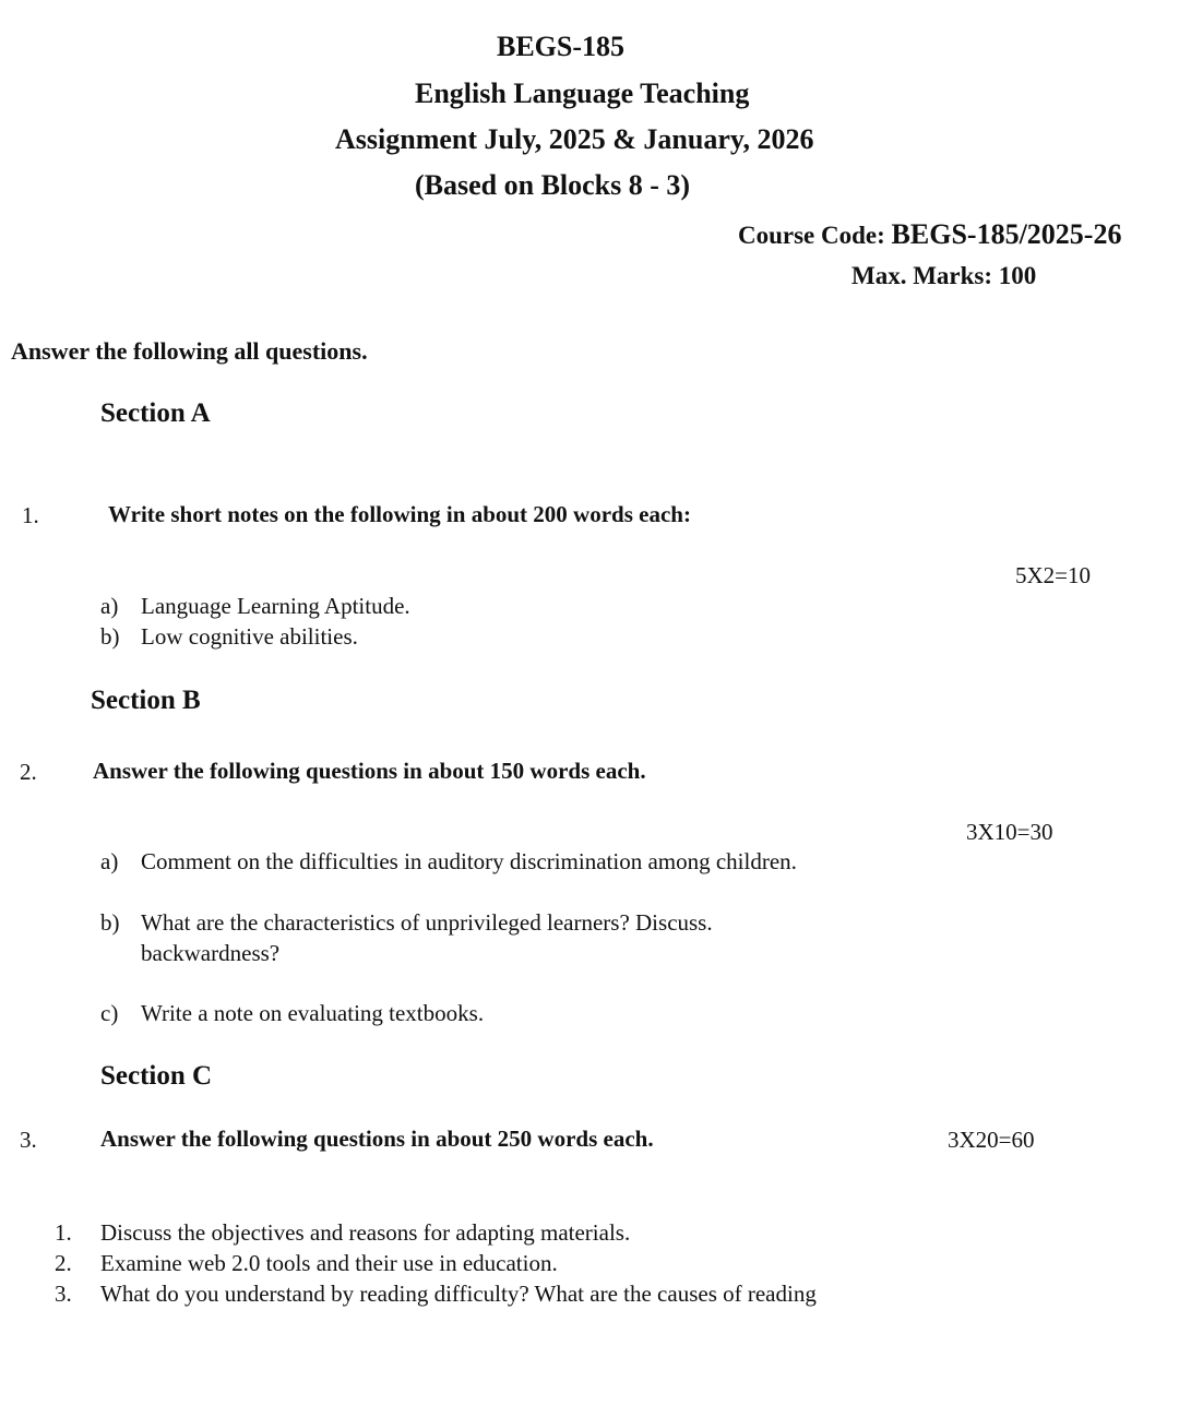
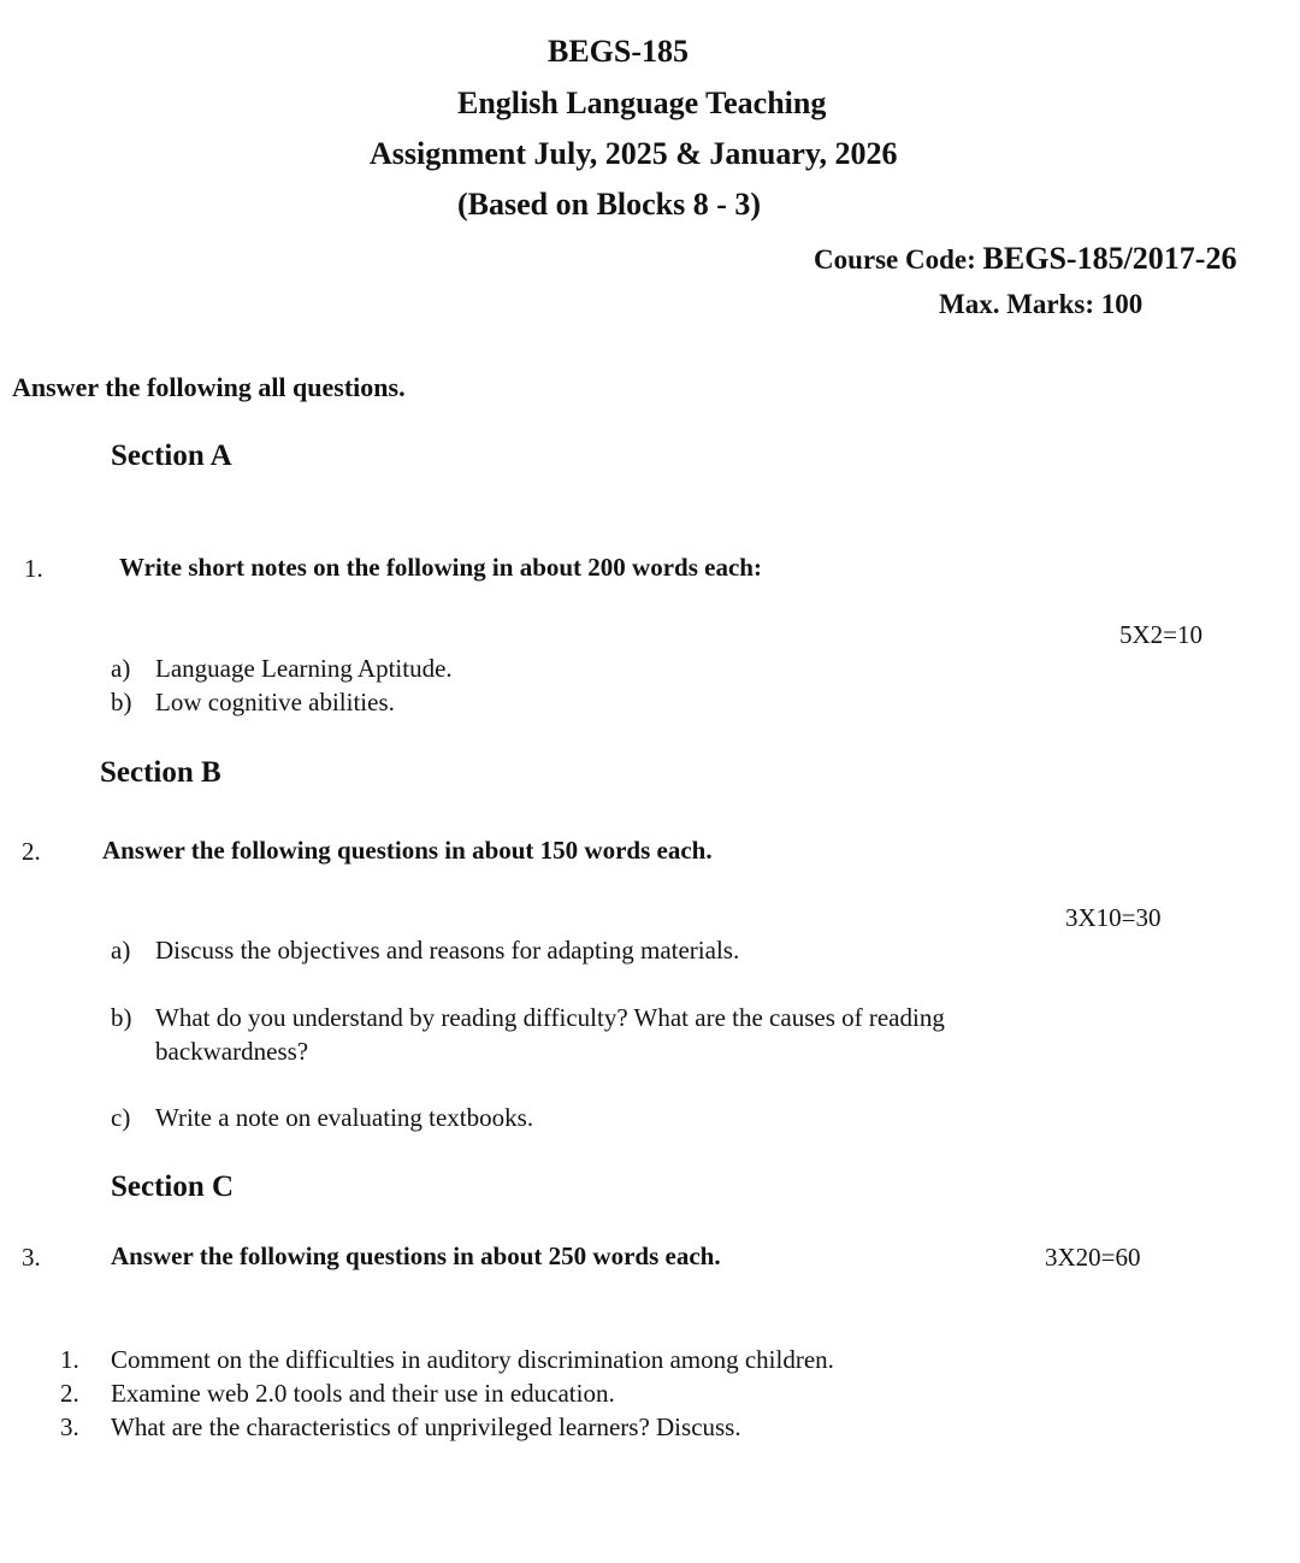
  BEGS-185
  English Language Teaching
  Assignment July, 2025 & January, 2026
  (Based on Blocks 8 - 3)
- Course Code: BEGS-185/2025-26
+ Course Code: BEGS-185/2017-26
  Max. Marks: 100
  Answer the following all questions.
  Section A
  1.
  Write short notes on the following in about 200 words each:
  5X2=10
  a)
  Language Learning Aptitude.
  b)
  Low cognitive abilities.
  Section B
  2.
  Answer the following questions in about 150 words each.
  3X10=30
  a)
- Comment on the difficulties in auditory discrimination among children.
+ Discuss the objectives and reasons for adapting materials.
  b)
- What are the characteristics of unprivileged learners? Discuss.
+ What do you understand by reading difficulty? What are the causes of reading
  backwardness?
  c)
  Write a note on evaluating textbooks.
  Section C
  3.
  Answer the following questions in about 250 words each.
  3X20=60
  1.
- Discuss the objectives and reasons for adapting materials.
+ Comment on the difficulties in auditory discrimination among children.
  2.
  Examine web 2.0 tools and their use in education.
  3.
- What do you understand by reading difficulty? What are the causes of reading
+ What are the characteristics of unprivileged learners? Discuss.
